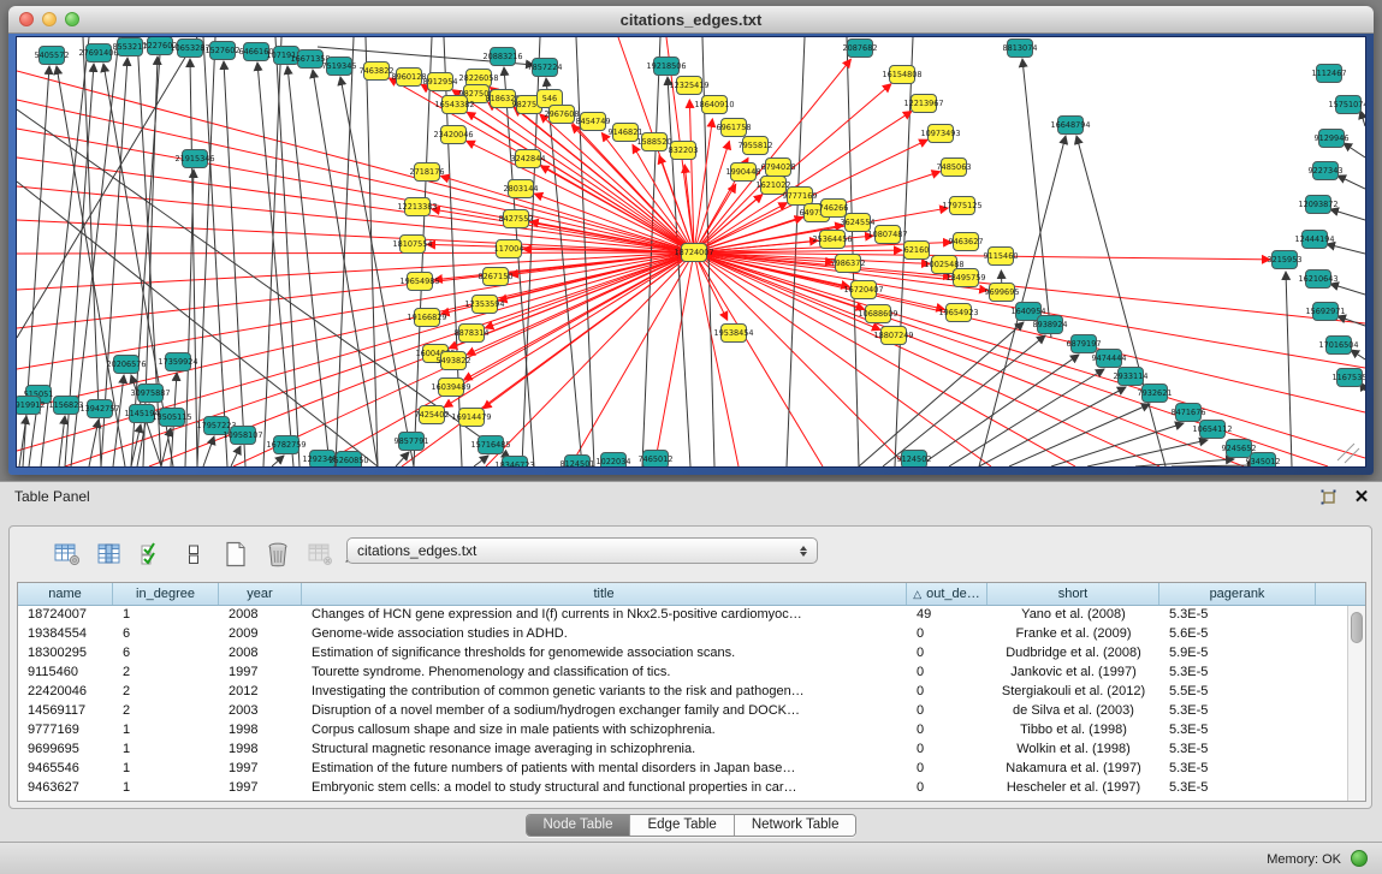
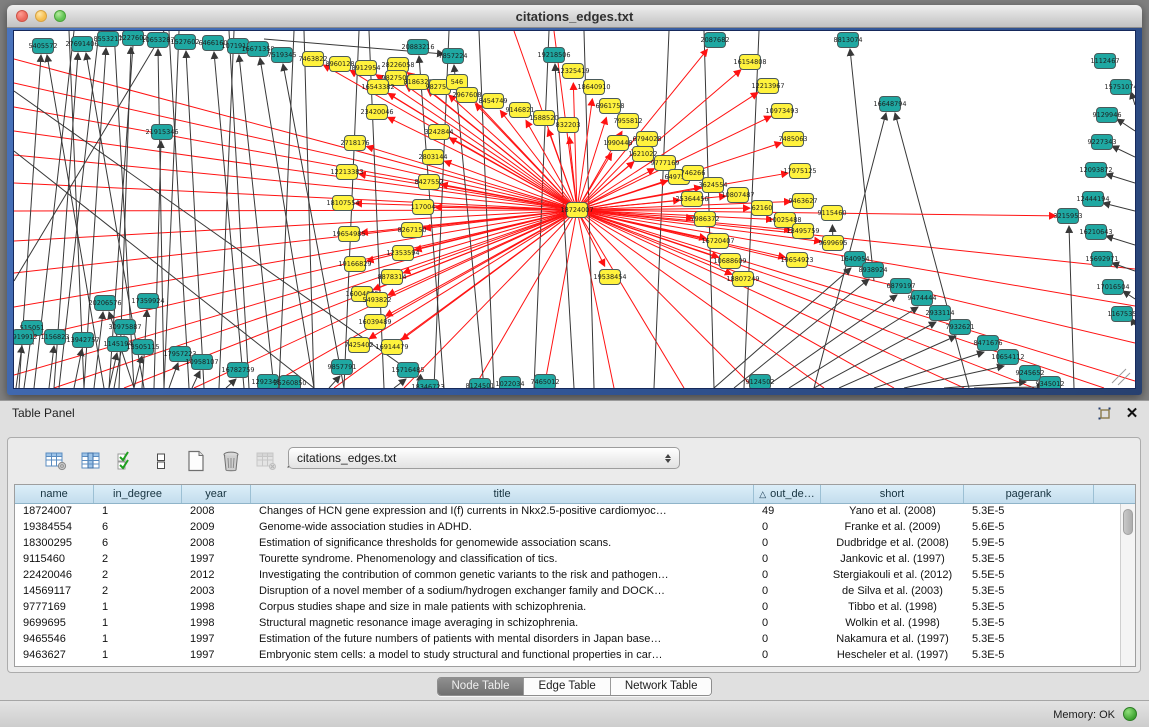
  citations_edges.txt
  18724007
  7463822
  8960128
  8912954
  28226058
  982750
  16543382
  818632
  98275
  546
  2967608
  8454749
  9146821
  1588520
  832203
  23420046
  2718176
  12213383
  3242844
  2803144
  8427552
  117004
  18107554
  8267150
  12353594
  8878314
  19654985
  19166829
  5493822
  16039489
  7425402
  16914479
  12325419
  18640910
  6961758
  7955812
  1990448
  6794028
  1621022
  9777169
  746266
  3624554
  25364456
  10807487
  62160
  7986372
  16720407
  10688609
  18807249
  19538454
  16154808
  12213967
  10973493
  7485063
  17975125
  9463627
  10025488
  18495759
  9115460
  9699695
  19654923
  5405572
  27691406
  8553217
  1227602
  10653287
  1527602
  6466160
  107191
  1667135
  7519345
  21915346
  20883216
  7857224
  19218506
  2087682
  8813074
  16648794
  1112467
  1575107
  9129946
  9227343
  12093872
  12444194
  3215953
  16210643
  15692971
  17016504
  1167535
  1640954
  8938924
  6879197
  9474444
  2933114
  7932621
  8471676
  10654112
  9245652
  9345012
  515051
  919912
  1156823
  13942757
  20206576
  17359924
  30975887
  1145194
  13505115
  17957223
  10958107
  16782759
  1292348
  9857791
  15716485
  25260850
  18346723
  8124501
  1022034
  7465012
  9124502
  Table Panel
  ✕
  citations_edges.txt
  name
  in_degree
  year
  title
  △
  out_de…
  short
  pagerank
  18724007
  1
  2008
  Changes of HCN gene expression and I(f) currents in Nkx2.5-positive cardiomyoc…
  49
  Yano et al. (2008)
  5.3E-5
  19384554
  6
  2009
  Genome-wide association studies in ADHD.
  0
  Franke et al. (2009)
  5.6E-5
  18300295
  6
  2008
  Estimation of significance thresholds for genomewide association scans.
  0
  Dudbridge et al. (2008)
  5.9E-5
  9115460
  2
  1997
  Tourette syndrome. Phenomenology and classification of tics.
  0
  Jankovic et al. (1997)
  5.3E-5
  22420046
  2
  2012
  Investigating the contribution of common genetic variants to the risk and pathogen…
  0
  Stergiakouli et al. (2012)
  5.5E-5
  14569117
  2
  2003
  Disruption of a novel member of a sodium/hydrogen exchanger family and DOCK…
  0
  de Silva et al. (2003)
  5.3E-5
  9777169
  1
  1998
- Corpus callosum shape and size in male patients with schizophrenia.
+ Corpus studies shape and size in male patients with schizophrenia.
  0
  Tibbo et al. (1998)
  5.3E-5
  9699695
  1
  1998
  Structural magnetic resonance image averaging in schizophrenia.
  0
  Wolkin et al. (1998)
  5.3E-5
  9465546
  1
  1997
  Estimation of the future numbers of patients with mental disorders in Japan base…
  0
  Nakamura et al. (1997)
  5.3E-5
  9463627
  1
  1997
  Embryonic stem cells: a model to study structural and functional properties in car…
  0
  Hescheler et al. (1997)
  5.3E-5
  Node Table
  Edge Table
  Network Table
  Memory: OK
